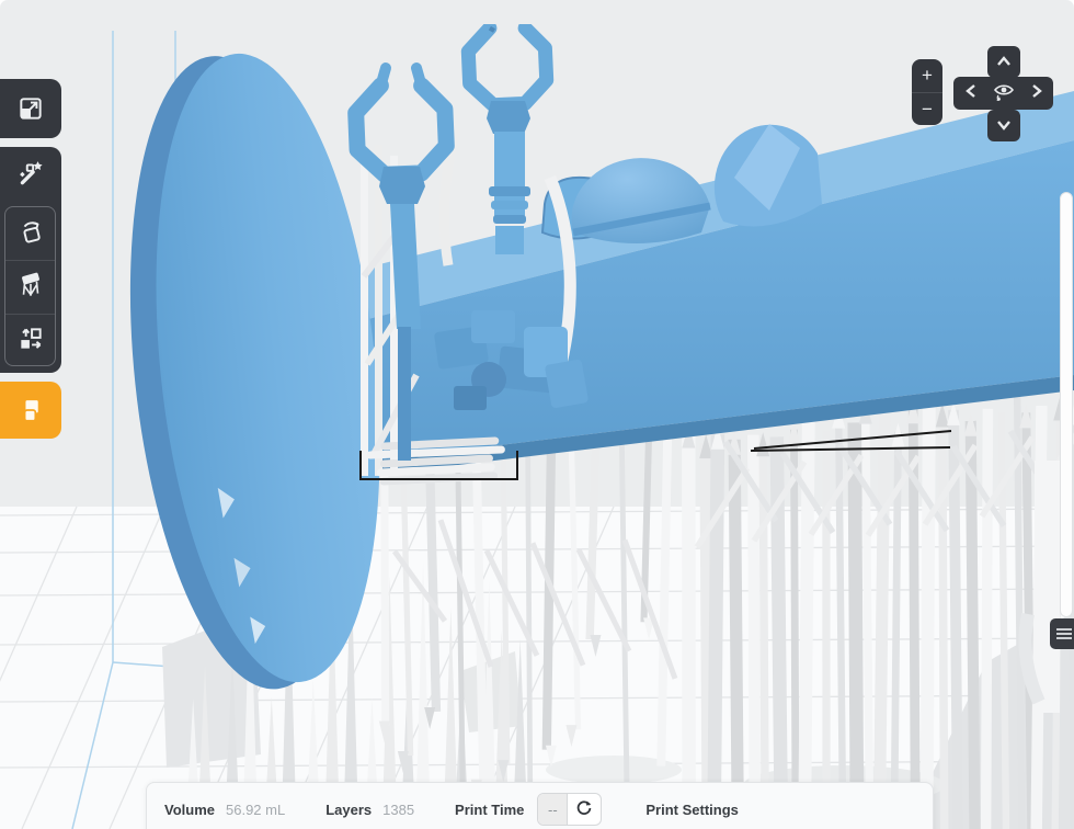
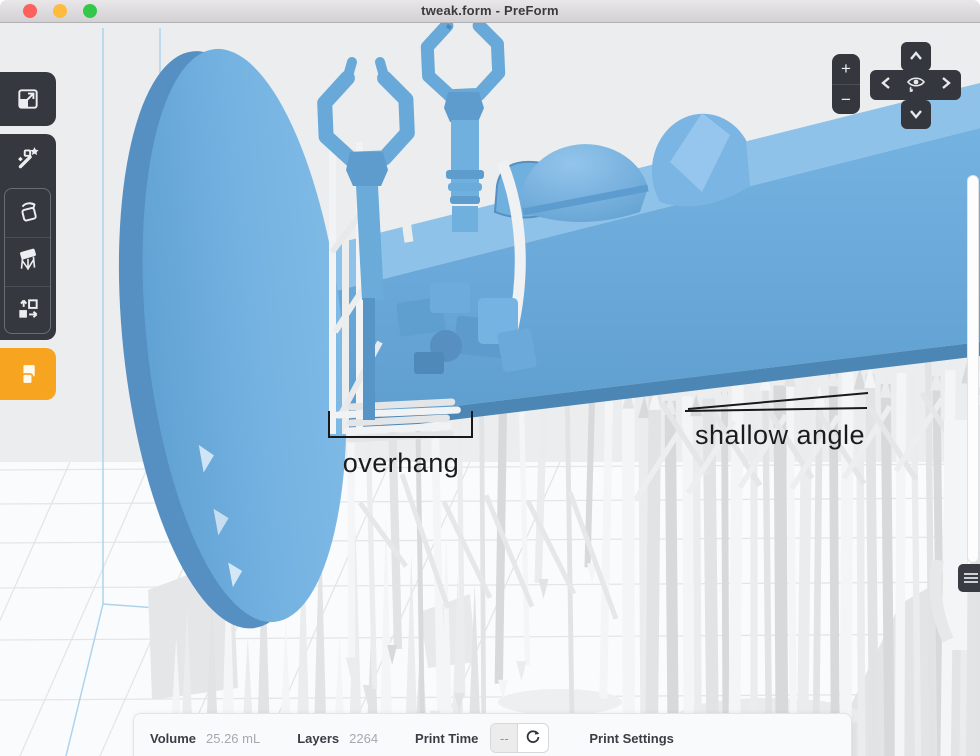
+ overhang
+ shallow angle
+ tweak.form - PreForm
  +
  −
  Volume
- 56.92 mL
+ 25.26 mL
  Layers
- 1385
+ 2264
  Print Time
  --
  Print Settings
